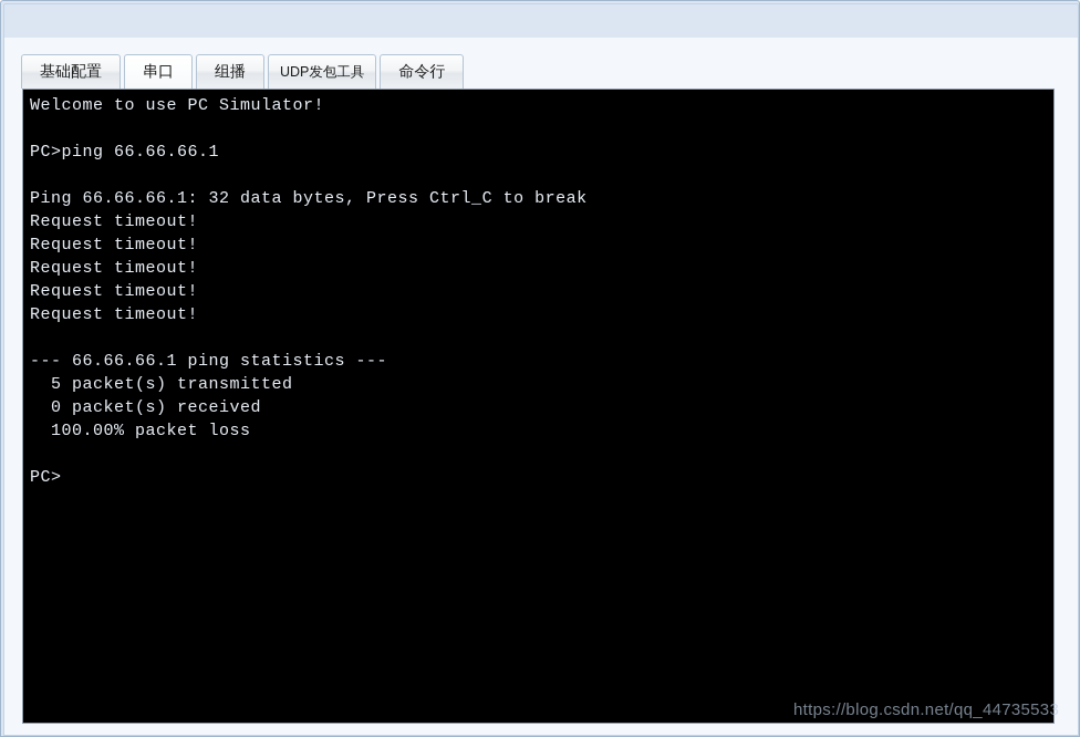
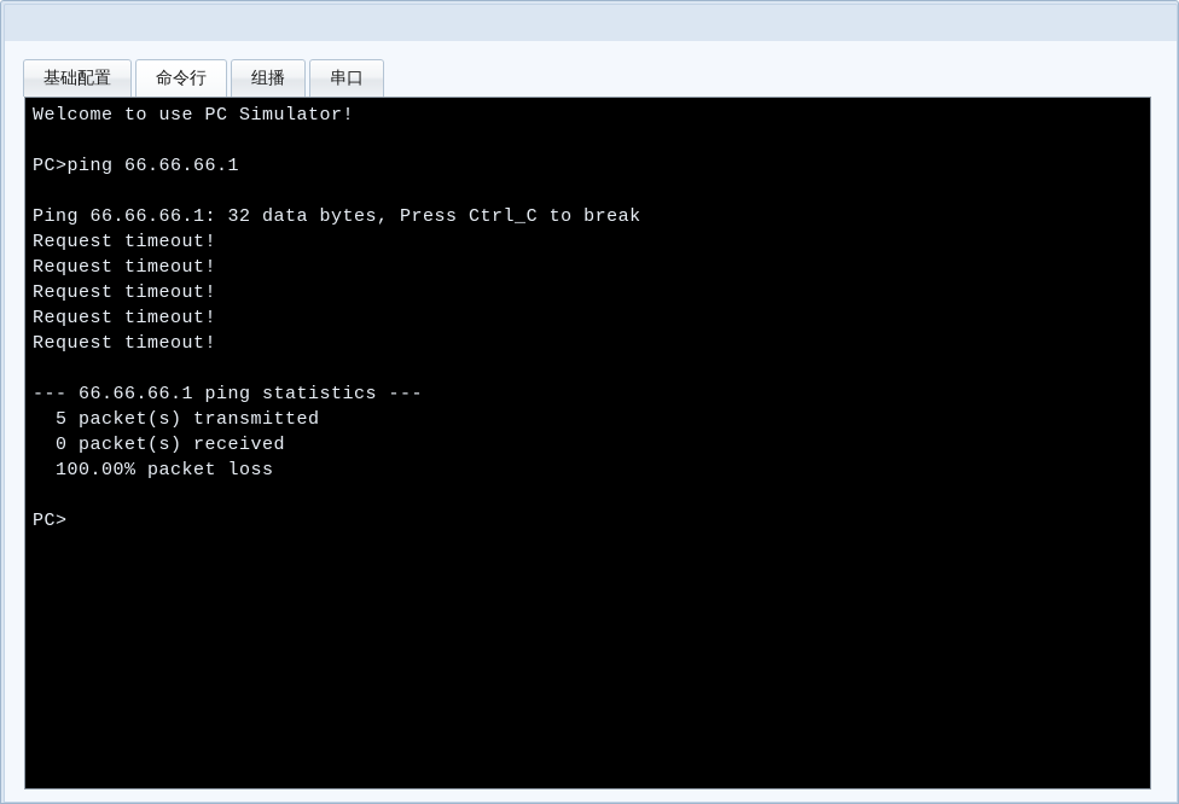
  基础配置
- 串口
+ 命令行
  组播
- UDP发包工具
- 命令行
+ 串口
  Welcome to use PC Simulator!
  PC>ping 66.66.66.1
  Ping 66.66.66.1: 32 data bytes, Press Ctrl_C to break
  Request timeout!
  Request timeout!
  Request timeout!
  Request timeout!
  Request timeout!
  --- 66.66.66.1 ping statistics ---
  5 packet(s) transmitted
  0 packet(s) received
  100.00% packet loss
  PC>
- https://blog.csdn.net/qq_44735533
